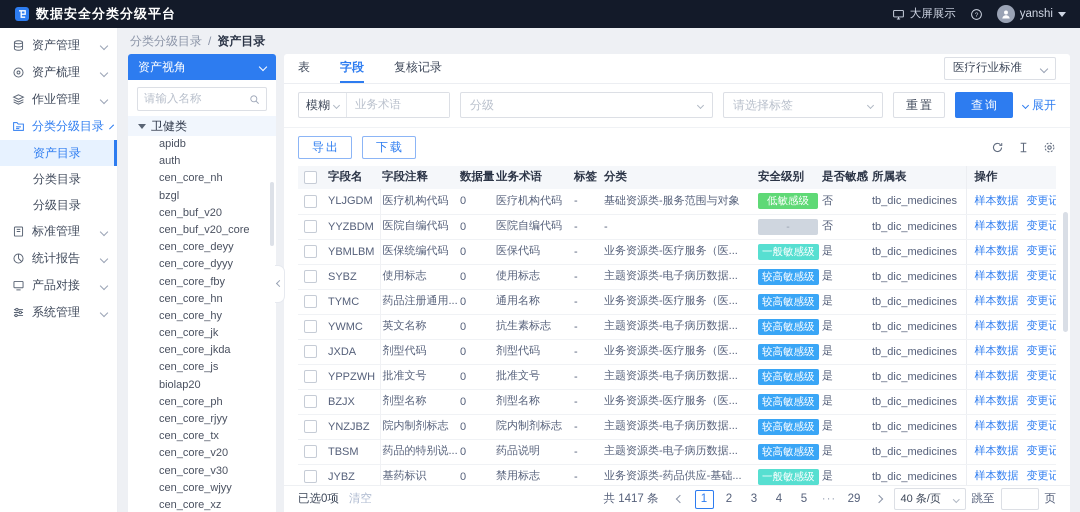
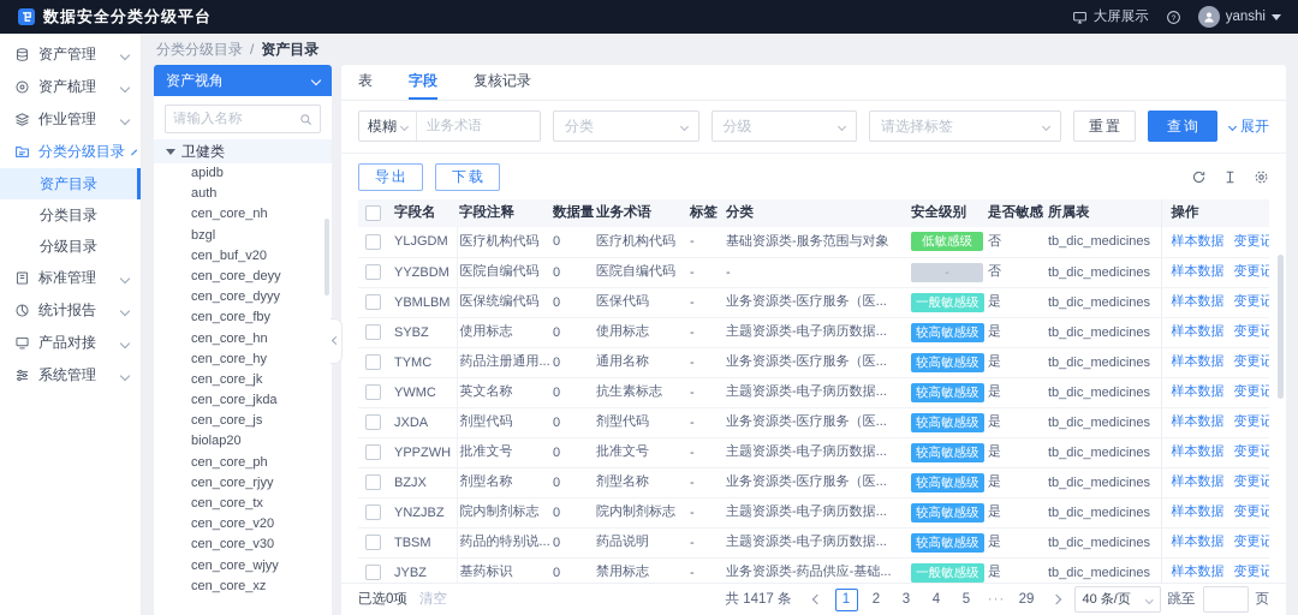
  数据安全分类分级平台
  大屏展示
  yanshi
  资产管理
  资产梳理
  作业管理
  分类分级目录
  资产目录
  分类目录
  分级目录
  标准管理
  统计报告
  产品对接
  系统管理
  分类分级目录
  /
  资产目录
  资产视角
  请输入名称
  卫健类
  apidb
  auth
  cen_core_nh
  bzgl
  cen_buf_v20
- cen_buf_v20_core
  cen_core_deyy
  cen_core_dyyy
  cen_core_fby
  cen_core_hn
  cen_core_hy
  cen_core_jk
  cen_core_jkda
  cen_core_js
  biolap20
  cen_core_ph
  cen_core_rjyy
  cen_core_tx
  cen_core_v20
  cen_core_v30
  cen_core_wjyy
  cen_core_xz
  表
  字段
  复核记录
- 医疗行业标准
  模糊
  业务术语
+ 分类
  分级
  请选择标签
  重置
  查询
  展开
  导出
  下载
  	字段名	字段注释	数据量	业务术语	标签	分类	安全级别	是否敏感	所属表	操作
  	YLJGDM	医疗机构代码	0	医疗机构代码	-	基础资源类-服务范围与对象	低敏感级	否	tb_dic_medicines	样本数据 变更记
  	YYZBDM	医院自编代码	0	医院自编代码	-	-	-	否	tb_dic_medicines	样本数据 变更记
  	YBMLBM	医保统编代码	0	医保代码	-	业务资源类-医疗服务（医...	一般敏感级	是	tb_dic_medicines	样本数据 变更记
  	SYBZ	使用标志	0	使用标志	-	主题资源类-电子病历数据...	较高敏感级	是	tb_dic_medicines	样本数据 变更记
  	TYMC	药品注册通用...	0	通用名称	-	业务资源类-医疗服务（医...	较高敏感级	是	tb_dic_medicines	样本数据 变更记
  	YWMC	英文名称	0	抗生素标志	-	主题资源类-电子病历数据...	较高敏感级	是	tb_dic_medicines	样本数据 变更记
  	JXDA	剂型代码	0	剂型代码	-	业务资源类-医疗服务（医...	较高敏感级	是	tb_dic_medicines	样本数据 变更记
  	YPPZWH	批准文号	0	批准文号	-	主题资源类-电子病历数据...	较高敏感级	是	tb_dic_medicines	样本数据 变更记
  	BZJX	剂型名称	0	剂型名称	-	业务资源类-医疗服务（医...	较高敏感级	是	tb_dic_medicines	样本数据 变更记
  	YNZJBZ	院内制剂标志	0	院内制剂标志	-	主题资源类-电子病历数据...	较高敏感级	是	tb_dic_medicines	样本数据 变更记
  	TBSM	药品的特别说...	0	药品说明	-	主题资源类-电子病历数据...	较高敏感级	是	tb_dic_medicines	样本数据 变更记
  	JYBZ	基药标识	0	禁用标志	-	业务资源类-药品供应-基础...	一般敏感级	是	tb_dic_medicines	样本数据 变更记
  已选0项
  清空
  共 1417 条
  1
  2
  3
  4
  5
  ···
  29
  40 条/页
  跳至
  页
